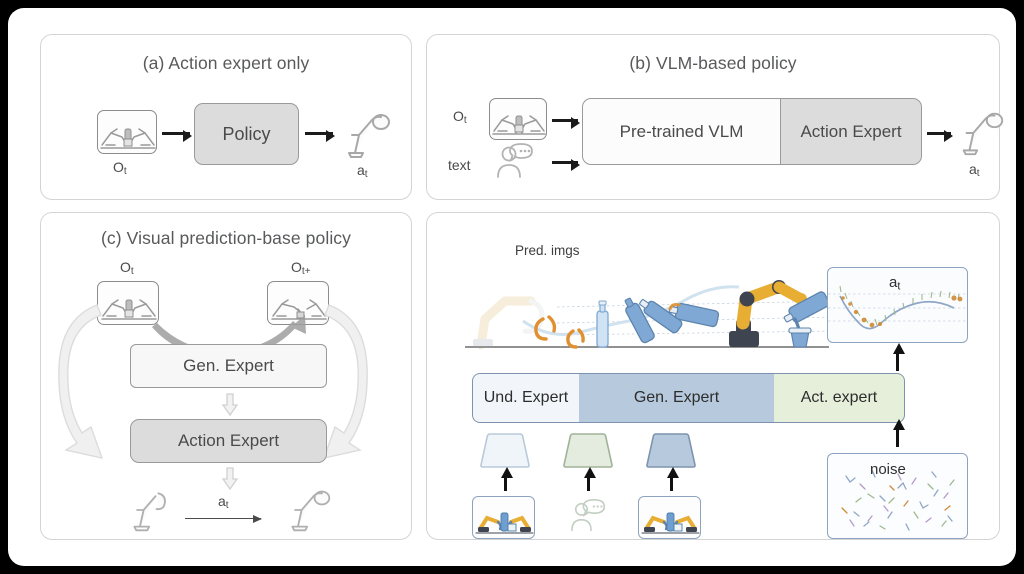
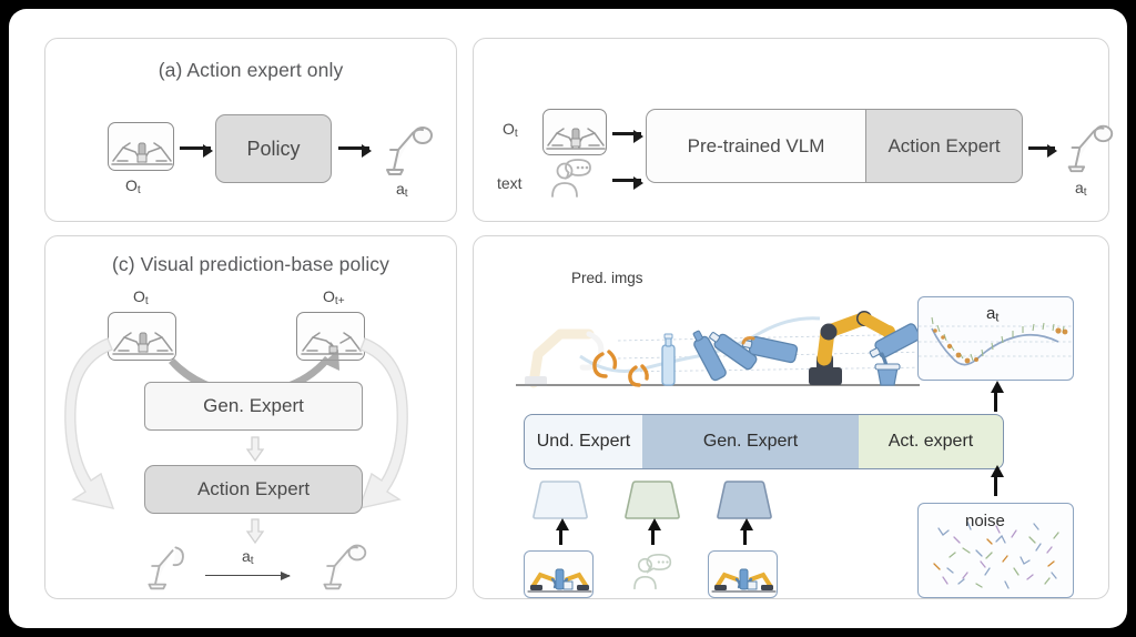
  (a) Action expert only
  Ot
  Policy
  at
- (b) VLM-based policy
  Ot
  text
  Pre-trained VLM
  Action Expert
  at
  (c) Visual prediction-base policy
  Ot
  Ot+
  Gen. Expert
  Action Expert
  at
  Pred. imgs
  at
  Und. Expert
  Gen. Expert
  Act. expert
  noise
